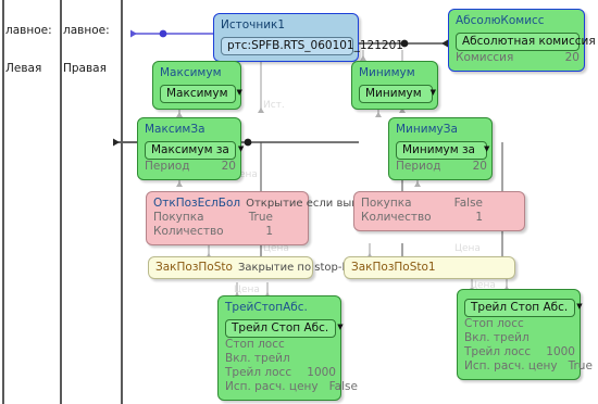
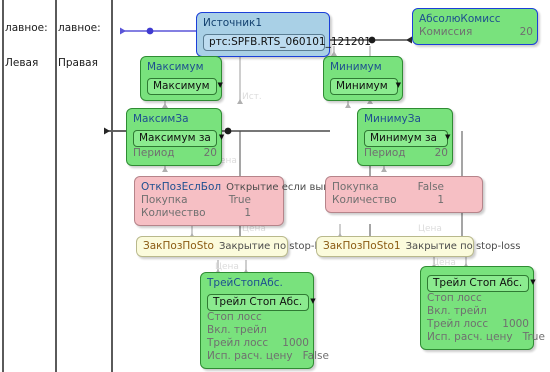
  лавное:
  Левая
  лавное:
  Правая
  Ист.
  ена
  Цена
  Цена
  Цена
  Цена
  Источник1
  ртс:SPFB.RTS_060101_121201
  АбсолюКомисс
- Абсолютная комиссия
  Комиссия
  20
  Максимум
  Максимум
  ▼
  Минимум
  Минимум
  ▼
  МаксимЗа
  Максимум за
  ▼
  Период
  20
  МинимуЗа
  Минимум за
  ▼
  Период
  20
  ОткПозЕслБол
  Открытие если вы
  Покупка
  True
  Количество
  1
  Покупка
  False
  Количество
  1
  ЗакПозПоSto
  Закрытие по stop-
  ЗакПозПоSto1
+ Закрытие по stop-loss
  ТрейСтопАбс.
  Трейл Стоп Абс.
  ▼
  Стоп лосс
  Вкл. трейл
  Трейл лосс
  1000
  Исп. расч. цену
  False
  Трейл Стоп Абс.
  ▼
  Стоп лосс
  Вкл. трейл
  Трейл лосс
  1000
  Исп. расч. цену
  True
